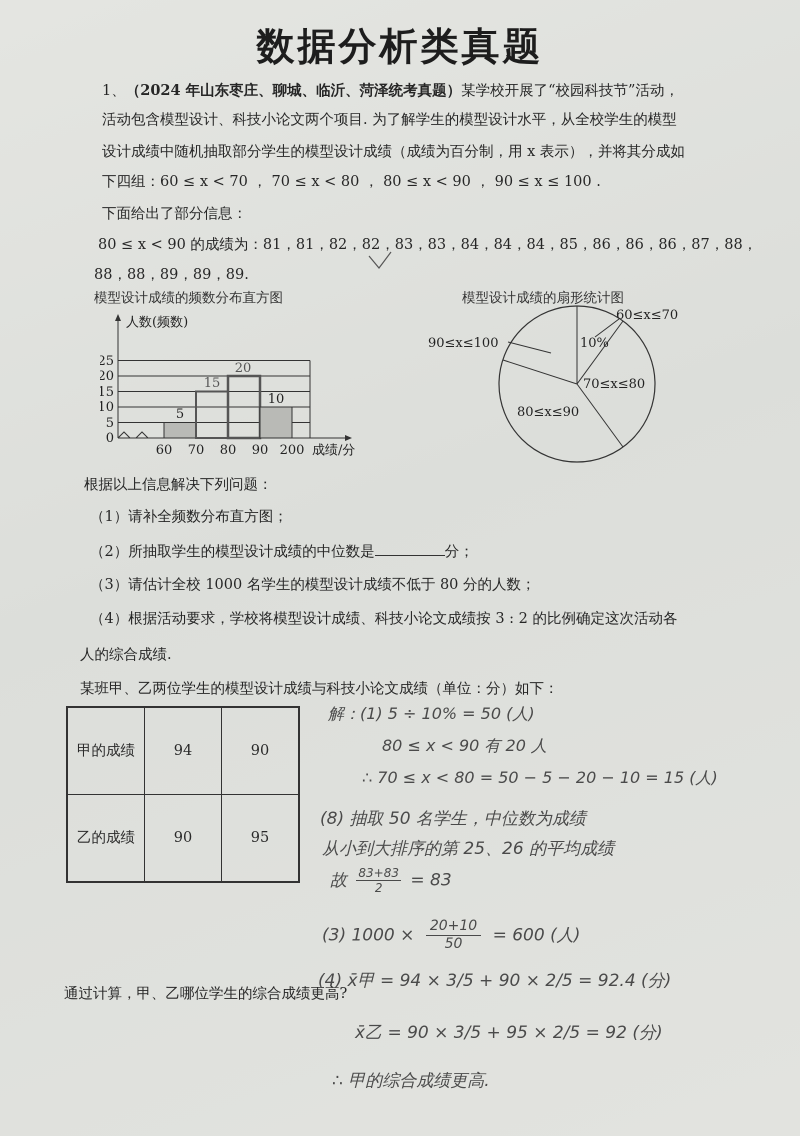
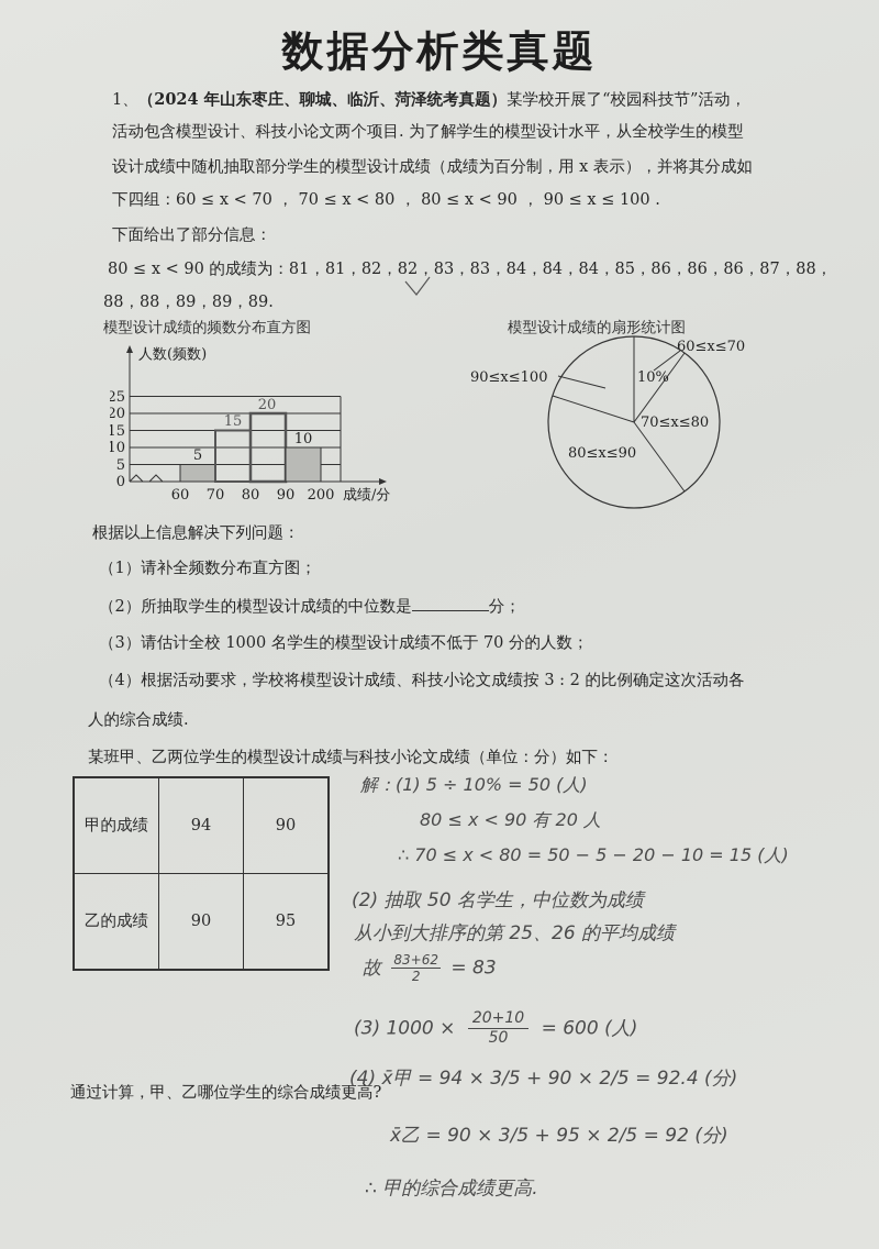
  数据分析类真题
  1、（2024 年山东枣庄、聊城、临沂、菏泽统考真题）某学校开展了“校园科技节”活动，
  活动包含模型设计、科技小论文两个项目. 为了解学生的模型设计水平，从全校学生的模型
  设计成绩中随机抽取部分学生的模型设计成绩（成绩为百分制，用 x 表示），并将其分成如
  下四组：60 ≤ x < 70 ， 70 ≤ x < 80 ， 80 ≤ x < 90 ， 90 ≤ x ≤ 100 .
  下面给出了部分信息：
  80 ≤ x < 90 的成绩为：81，81，82，82，83，83，84，84，84，85，86，86，86，87，88，
  88，88，89，89，89.
  模型设计成绩的频数分布直方图
  0
  5
  10
  15
  20
  25
  60
  70
  80
  90
  200
  人数(频数)
  成绩/分
  5
  10
  15
  20
  模型设计成绩的扇形统计图
  10%
  60≤x≤70
  70≤x≤80
  80≤x≤90
  90≤x≤100
  根据以上信息解决下列问题：
  （1）请补全频数分布直方图；
  （2）所抽取学生的模型设计成绩的中位数是 分；
- （3）请估计全校 1000 名学生的模型设计成绩不低于 80 分的人数；
+ （3）请估计全校 1000 名学生的模型设计成绩不低于 70 分的人数；
  （4）根据活动要求，学校将模型设计成绩、科技小论文成绩按 3 : 2 的比例确定这次活动各
  人的综合成绩.
  某班甲、乙两位学生的模型设计成绩与科技小论文成绩（单位：分）如下：
  甲的成绩	94	90
  乙的成绩	90	95
  通过计算，甲、乙哪位学生的综合成绩更高?
  解：(1) 5 ÷ 10% = 50 (人)
  80 ≤ x < 90 有 20 人
  ∴ 70 ≤ x < 80 = 50 − 5 − 20 − 10 = 15 (人)
- (8) 抽取 50 名学生，中位数为成绩
+ (2) 抽取 50 名学生，中位数为成绩
  从小到大排序的第 25、26 的平均成绩
  故
- 83+83
+ 83+62
  2
  = 83
  (3) 1000 ×
  20+10
  50
  = 600 (人)
  (4) x̄甲 = 94 × 3/5 + 90 × 2/5 = 92.4 (分)
  x̄乙 = 90 × 3/5 + 95 × 2/5 = 92 (分)
  ∴ 甲的综合成绩更高.
